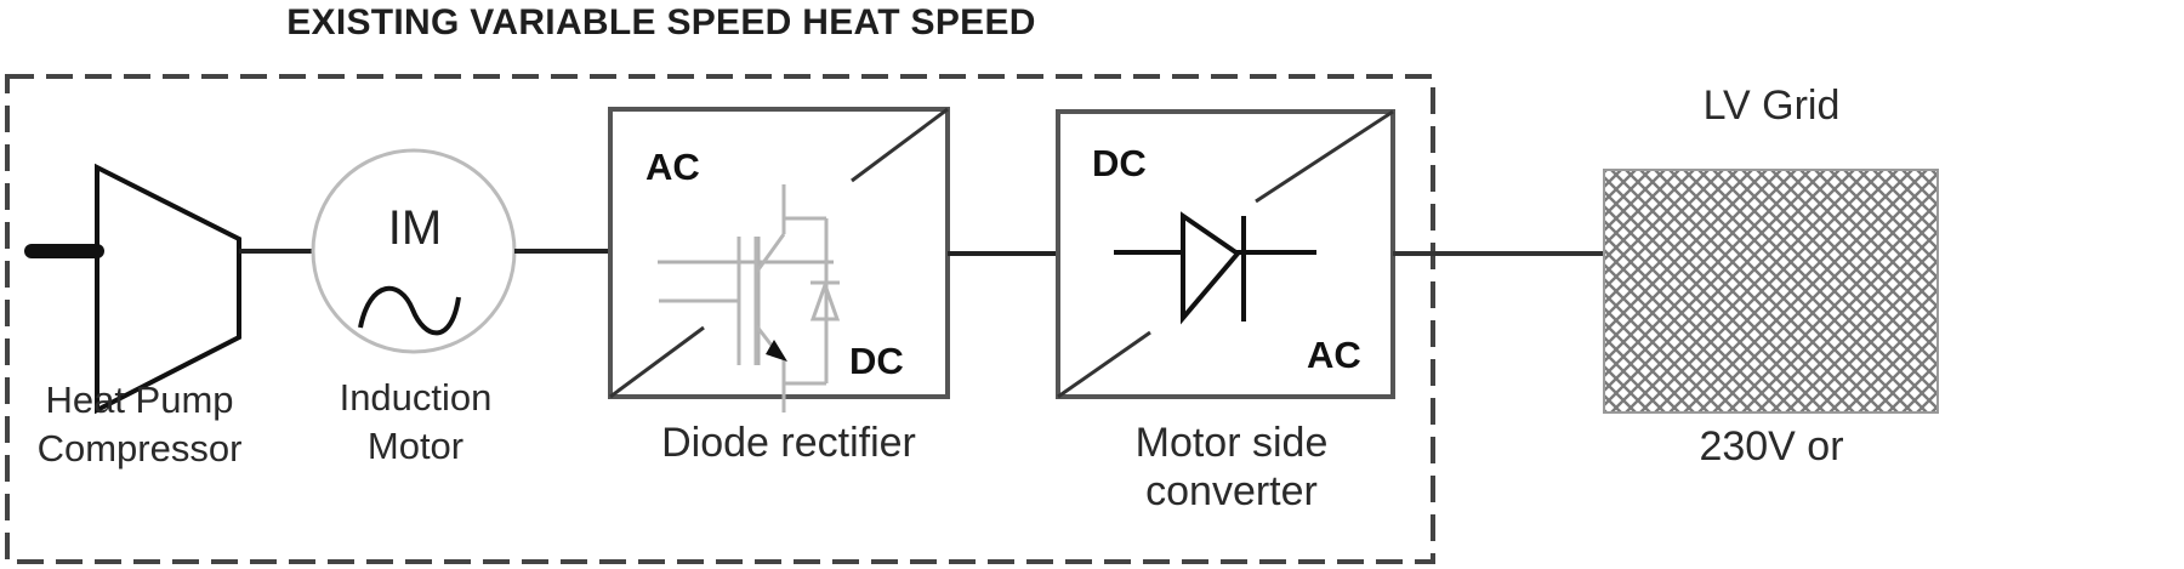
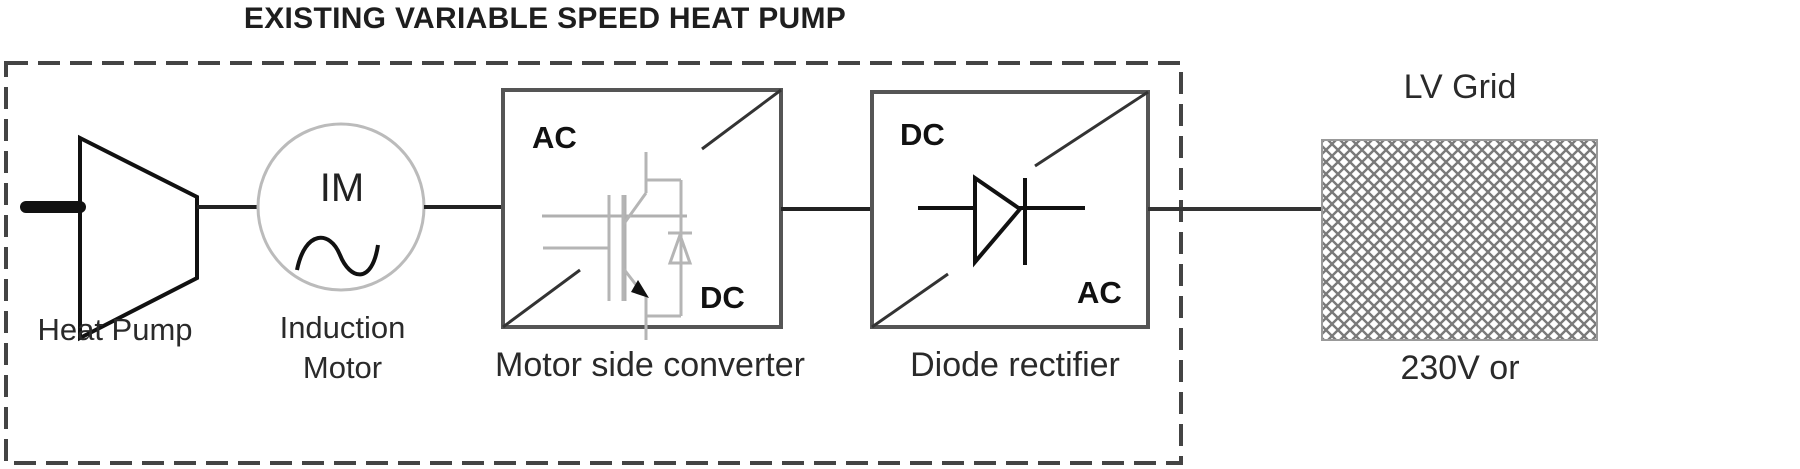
- EXISTING VARIABLE SPEED HEAT SPEED
+ EXISTING VARIABLE SPEED HEAT PUMP
  Heat Pump
- Compressor
  IM
  Induction
  Motor
  AC
  DC
- Diode rectifier
+ Motor side converter
  DC
  AC
- Motor side converter
+ Diode rectifier
  LV Grid
  230V or
